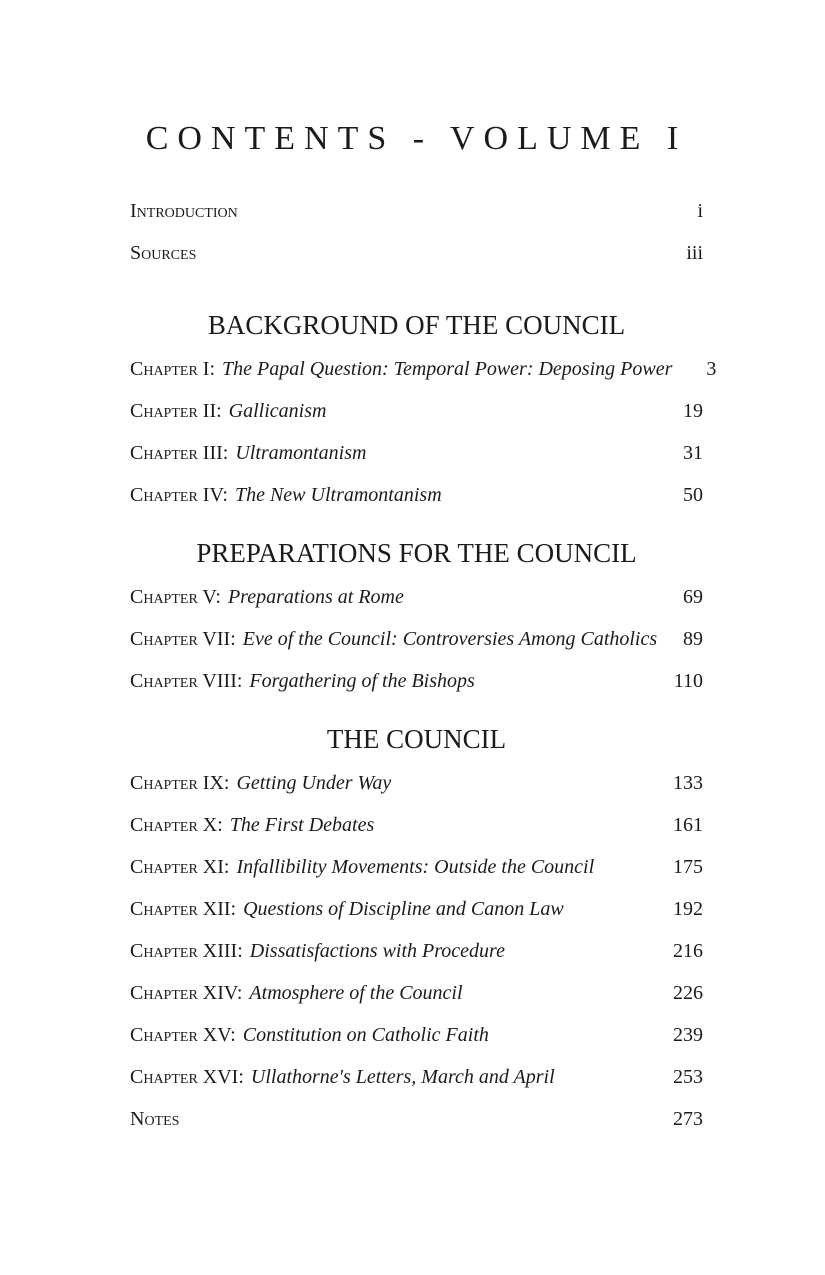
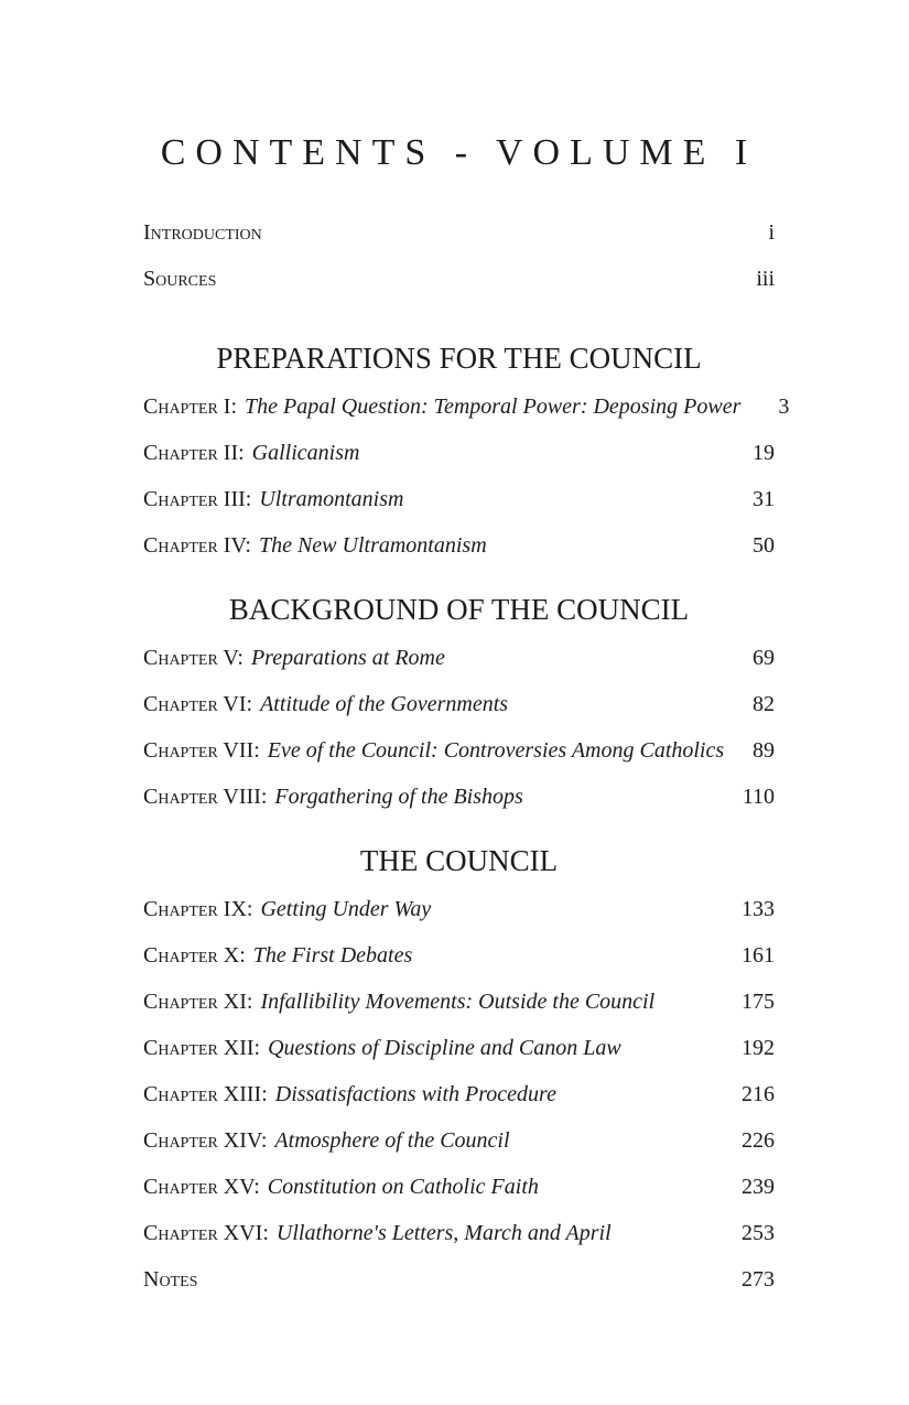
  CONTENTS - VOLUME I
  Introduction
  i
  Sources
  iii
- BACKGROUND OF THE COUNCIL
+ PREPARATIONS FOR THE COUNCIL
  Chapter I: The Papal Question: Temporal Power: Deposing Power
  3
  Chapter II: Gallicanism
  19
  Chapter III: Ultramontanism
  31
  Chapter IV: The New Ultramontanism
  50
- PREPARATIONS FOR THE COUNCIL
+ BACKGROUND OF THE COUNCIL
  Chapter V: Preparations at Rome
  69
+ Chapter VI: Attitude of the Governments
+ 82
  Chapter VII: Eve of the Council: Controversies Among Catholics
  89
  Chapter VIII: Forgathering of the Bishops
  110
  THE COUNCIL
  Chapter IX: Getting Under Way
  133
  Chapter X: The First Debates
  161
  Chapter XI: Infallibility Movements: Outside the Council
  175
  Chapter XII: Questions of Discipline and Canon Law
  192
  Chapter XIII: Dissatisfactions with Procedure
  216
  Chapter XIV: Atmosphere of the Council
  226
  Chapter XV: Constitution on Catholic Faith
  239
  Chapter XVI: Ullathorne's Letters, March and April
  253
  Notes
  273
